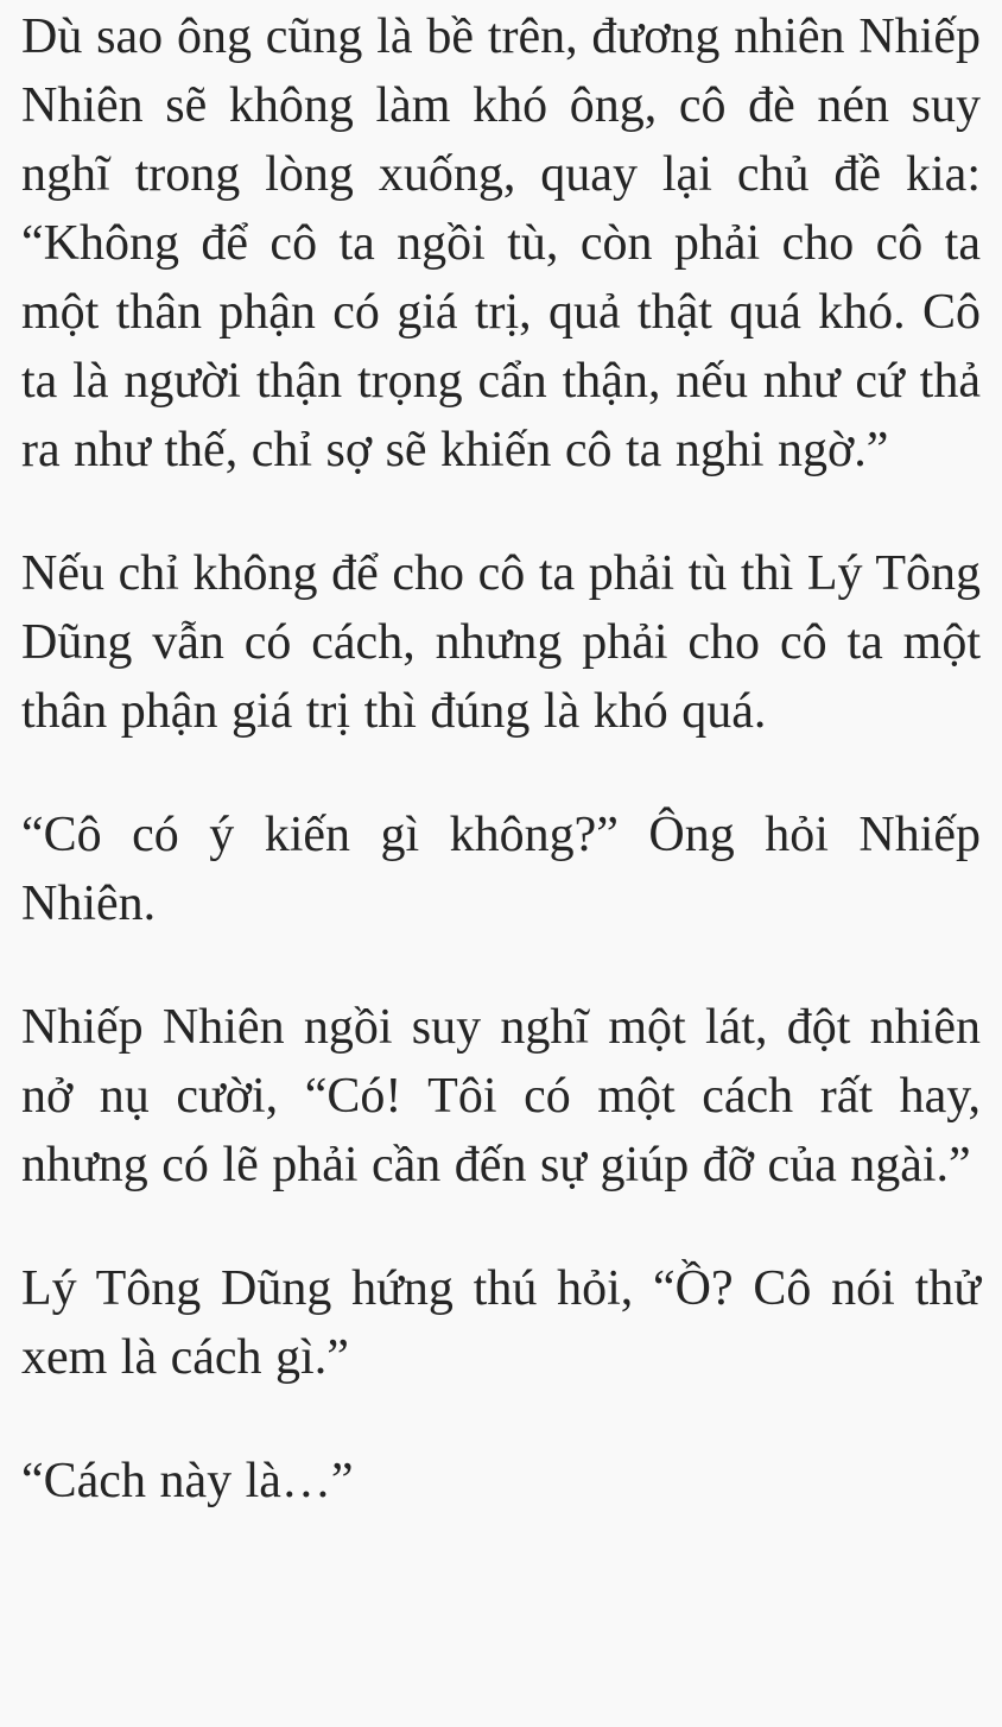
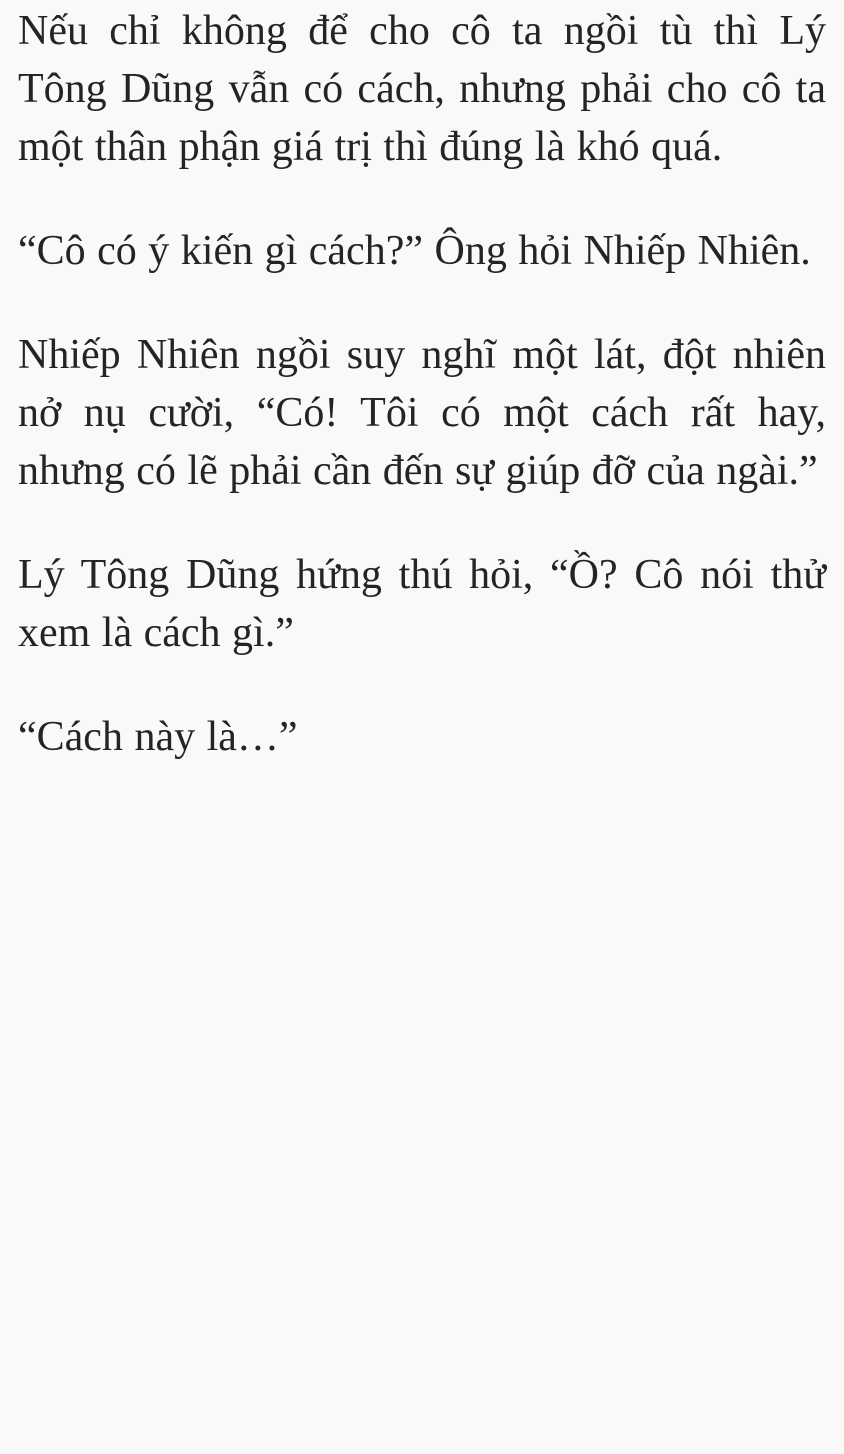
- Dù sao ông cũng là bề trên, đương nhiên Nhiếp Nhiên sẽ không làm khó ông, cô đè nén suy nghĩ trong lòng xuống, quay lại chủ đề kia: “Không để cô ta ngồi tù, còn phải cho cô ta một thân phận có giá trị, quả thật quá khó. Cô ta là người thận trọng cẩn thận, nếu như cứ thả ra như thế, chỉ sợ sẽ khiến cô ta nghi ngờ.”
- Nếu chỉ không để cho cô ta phải tù thì Lý Tông Dũng vẫn có cách, nhưng phải cho cô ta một thân phận giá trị thì đúng là khó quá.
+ Nếu chỉ không để cho cô ta ngồi tù thì Lý Tông Dũng vẫn có cách, nhưng phải cho cô ta một thân phận giá trị thì đúng là khó quá.
- “Cô có ý kiến gì không?” Ông hỏi Nhiếp Nhiên.
+ “Cô có ý kiến gì cách?” Ông hỏi Nhiếp Nhiên.
  Nhiếp Nhiên ngồi suy nghĩ một lát, đột nhiên nở nụ cười, “Có! Tôi có một cách rất hay, nhưng có lẽ phải cần đến sự giúp đỡ của ngài.”
  Lý Tông Dũng hứng thú hỏi, “Ồ? Cô nói thử xem là cách gì.”
  “Cách này là…”
